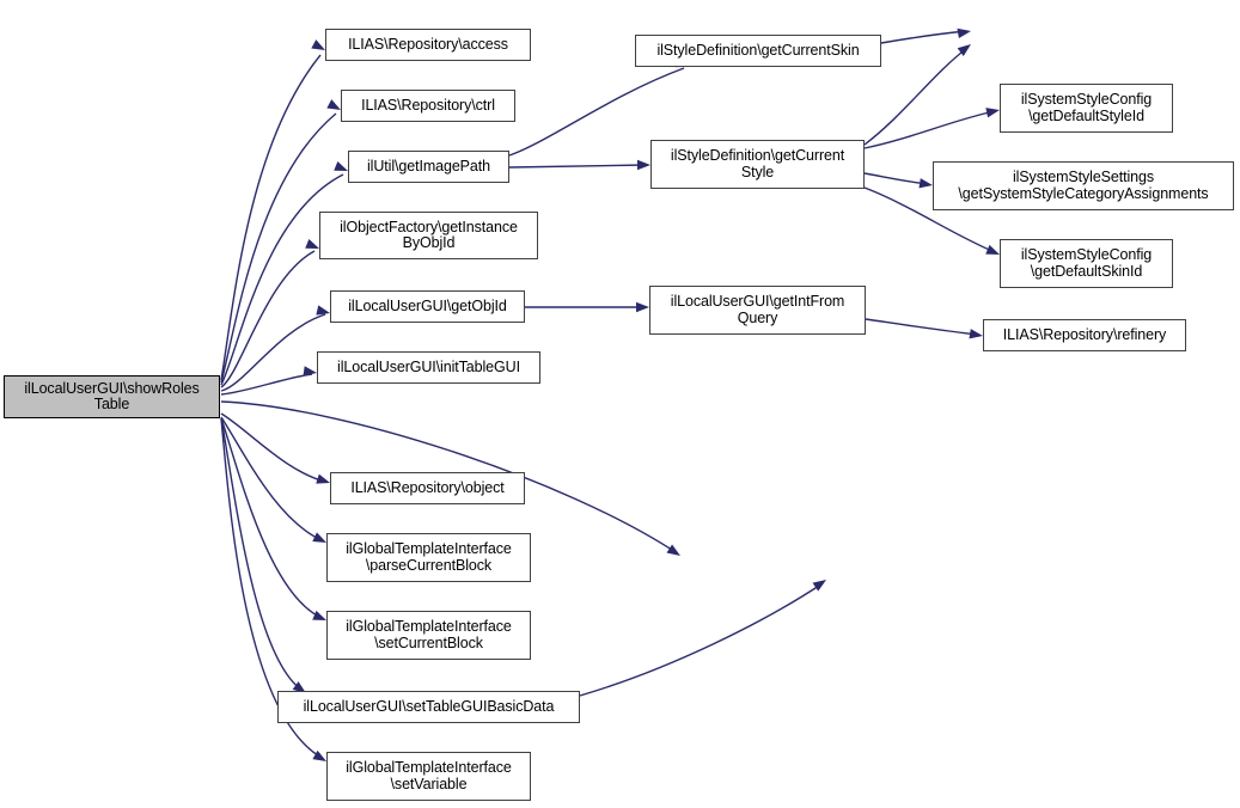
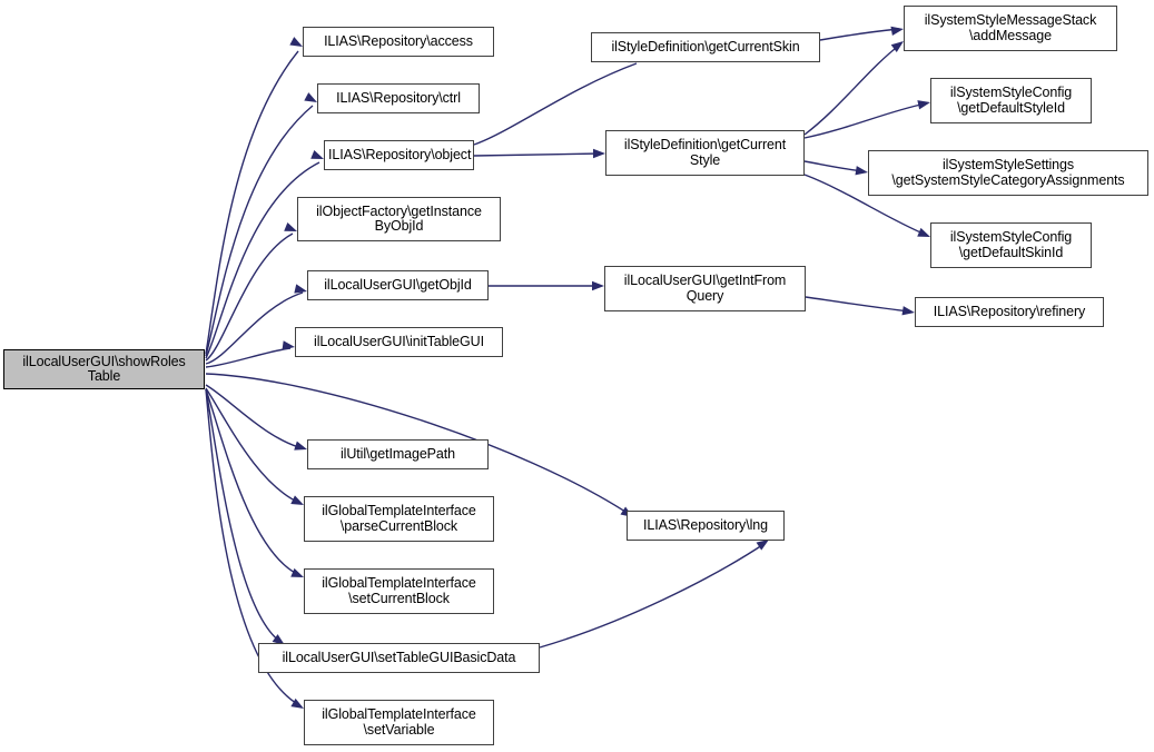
  ilLocalUserGUI\showRoles
  Table
  ILIAS\Repository\access
  ILIAS\Repository\ctrl
- ilUtil\getImagePath
+ ILIAS\Repository\object
  ilObjectFactory\getInstance
  ByObjId
  ilLocalUserGUI\getObjId
  ilLocalUserGUI\initTableGUI
- ILIAS\Repository\object
+ ilUtil\getImagePath
  ilGlobalTemplateInterface
  \parseCurrentBlock
  ilGlobalTemplateInterface
  \setCurrentBlock
  ilLocalUserGUI\setTableGUIBasicData
  ilGlobalTemplateInterface
  \setVariable
  ilStyleDefinition\getCurrentSkin
  ilStyleDefinition\getCurrent
  Style
  ilLocalUserGUI\getIntFrom
  Query
+ ILIAS\Repository\lng
+ ilSystemStyleMessageStack
+ \addMessage
  ilSystemStyleConfig
  \getDefaultStyleId
  ilSystemStyleSettings
  \getSystemStyleCategoryAssignments
  ilSystemStyleConfig
  \getDefaultSkinId
  ILIAS\Repository\refinery
